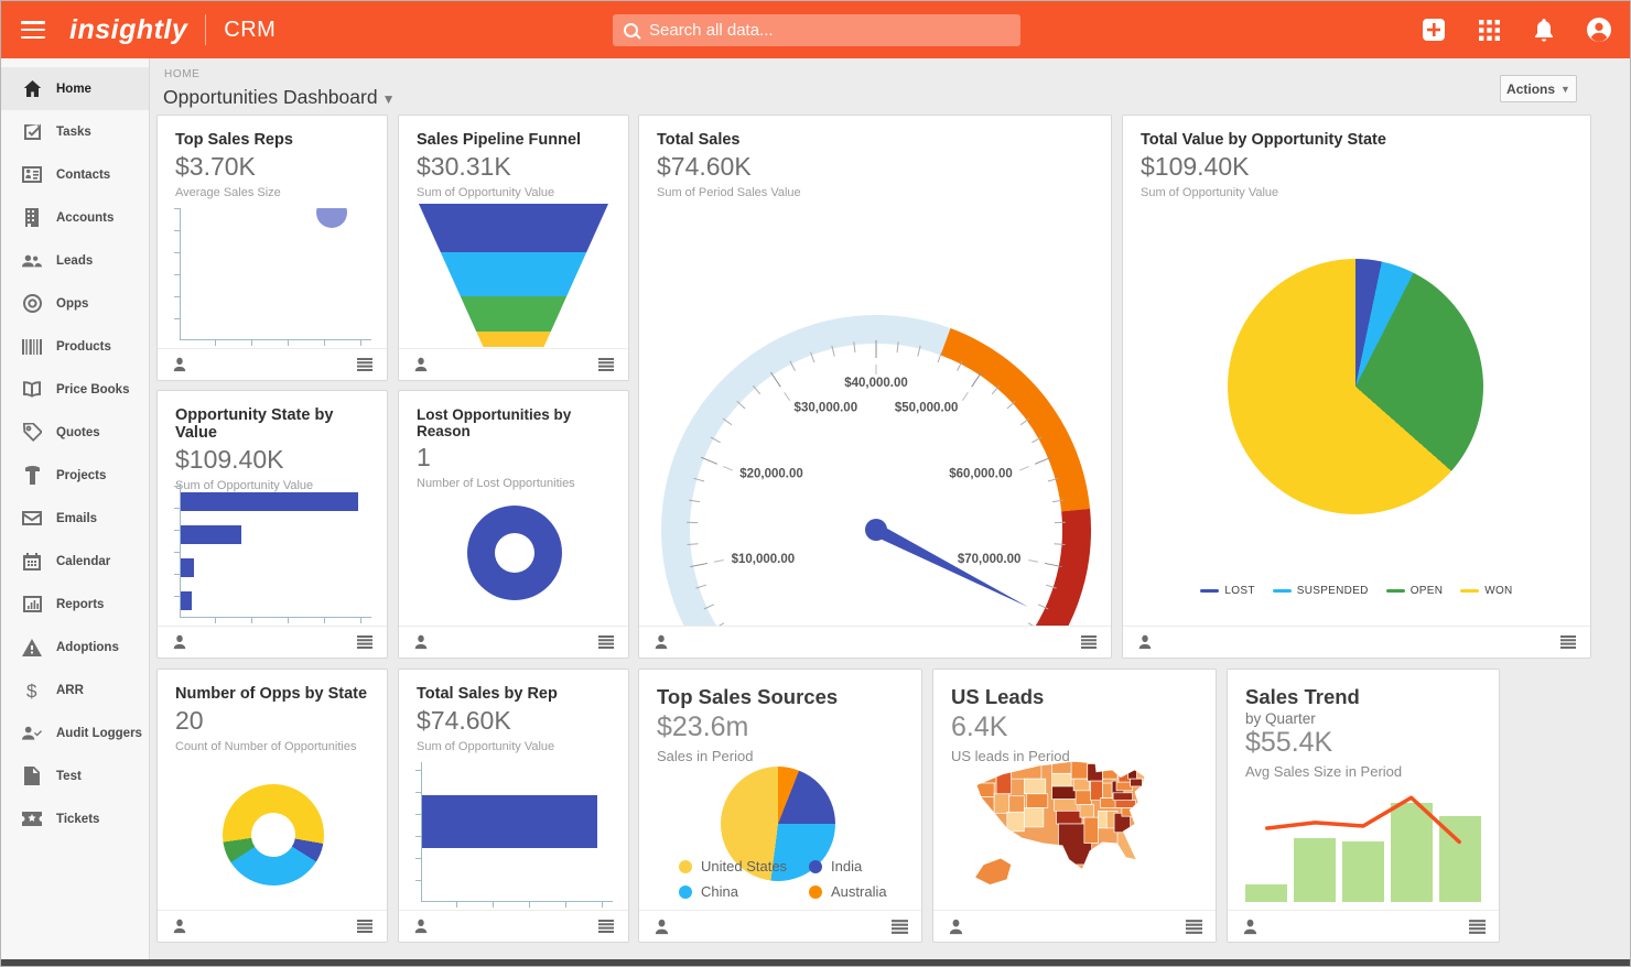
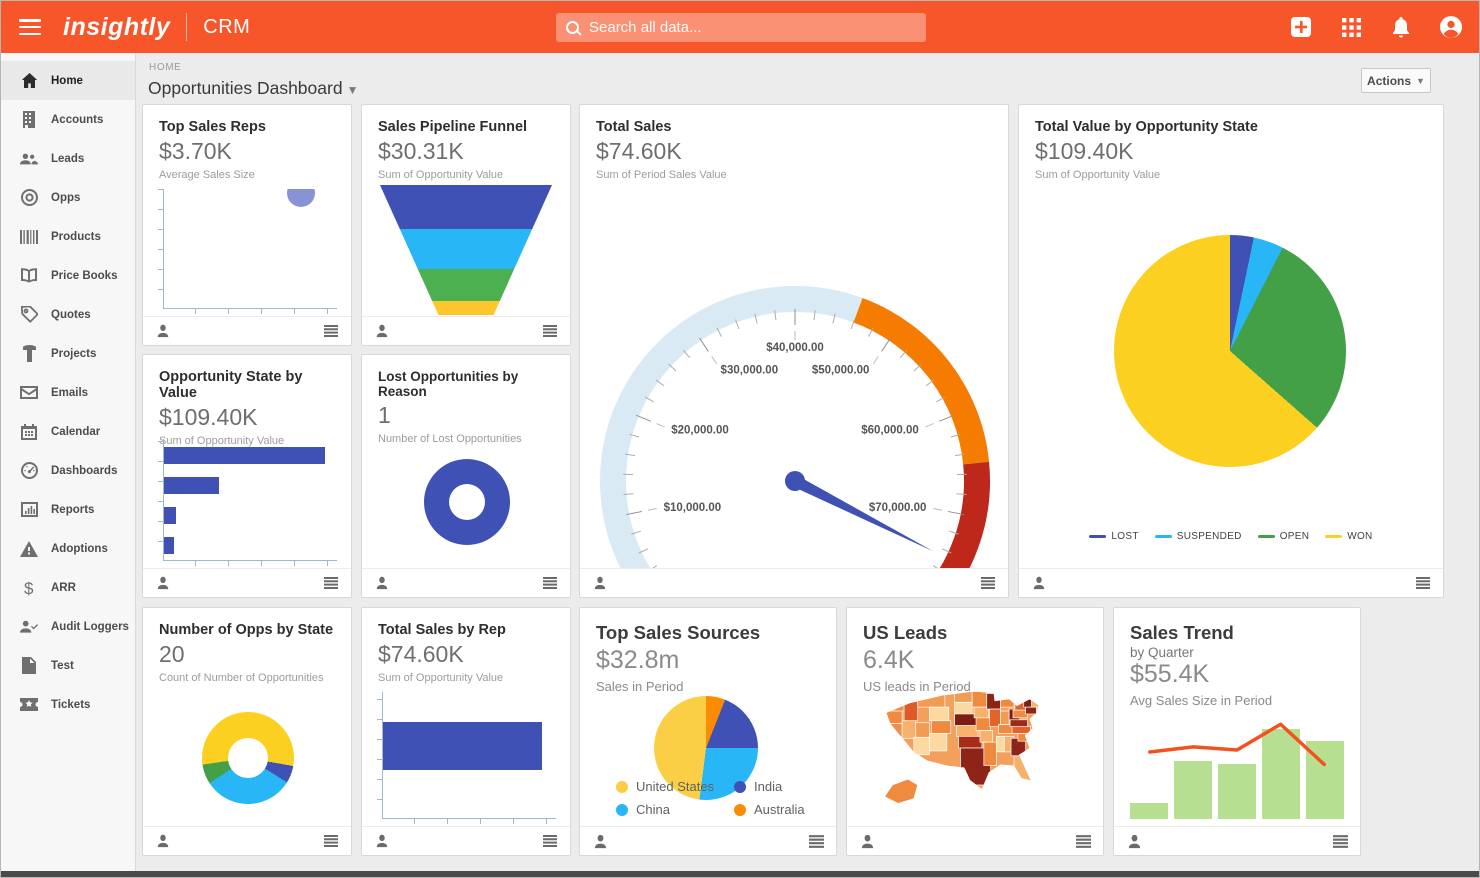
  insightly
  CRM
  Search all data...
  Home
- Tasks
- Contacts
  Accounts
  Leads
  Opps
  Products
  Price Books
  Quotes
  Projects
  Emails
  Calendar
+ Dashboards
  Reports
  Adoptions
  $
  ARR
  Audit Loggers
  Test
  Tickets
  HOME
  Opportunities Dashboard ▼
  Actions
  ▼
  Top Sales Reps
  $3.70K
  Average Sales Size
  Sales Pipeline Funnel
  $30.31K
  Sum of Opportunity Value
  Total Sales
  $74.60K
  Sum of Period Sales Value
  $10,000.00
  $20,000.00
  $30,000.00
  $40,000.00
  $50,000.00
  $60,000.00
  $70,000.00
  Total Value by Opportunity State
  $109.40K
  Sum of Opportunity Value
  LOST
  SUSPENDED
  OPEN
  WON
  Opportunity State by Value
  $109.40K
  um of Opportunity Value
  Lost Opportunities by Reason
  1
  Number of Lost Opportunities
  Number of Opps by State
  20
  Count of Number of Opportunities
  Total Sales by Rep
  $74.60K
  Sum of Opportunity Value
  Top Sales Sources
- $23.6m
+ $32.8m
  Sales in Period
  United States
  India
  China
  Australia
  US Leads
  6.4K
  US leads in Period
  Sales Trend
  by Quarter
  $55.4K
  Avg Sales Size in Period
